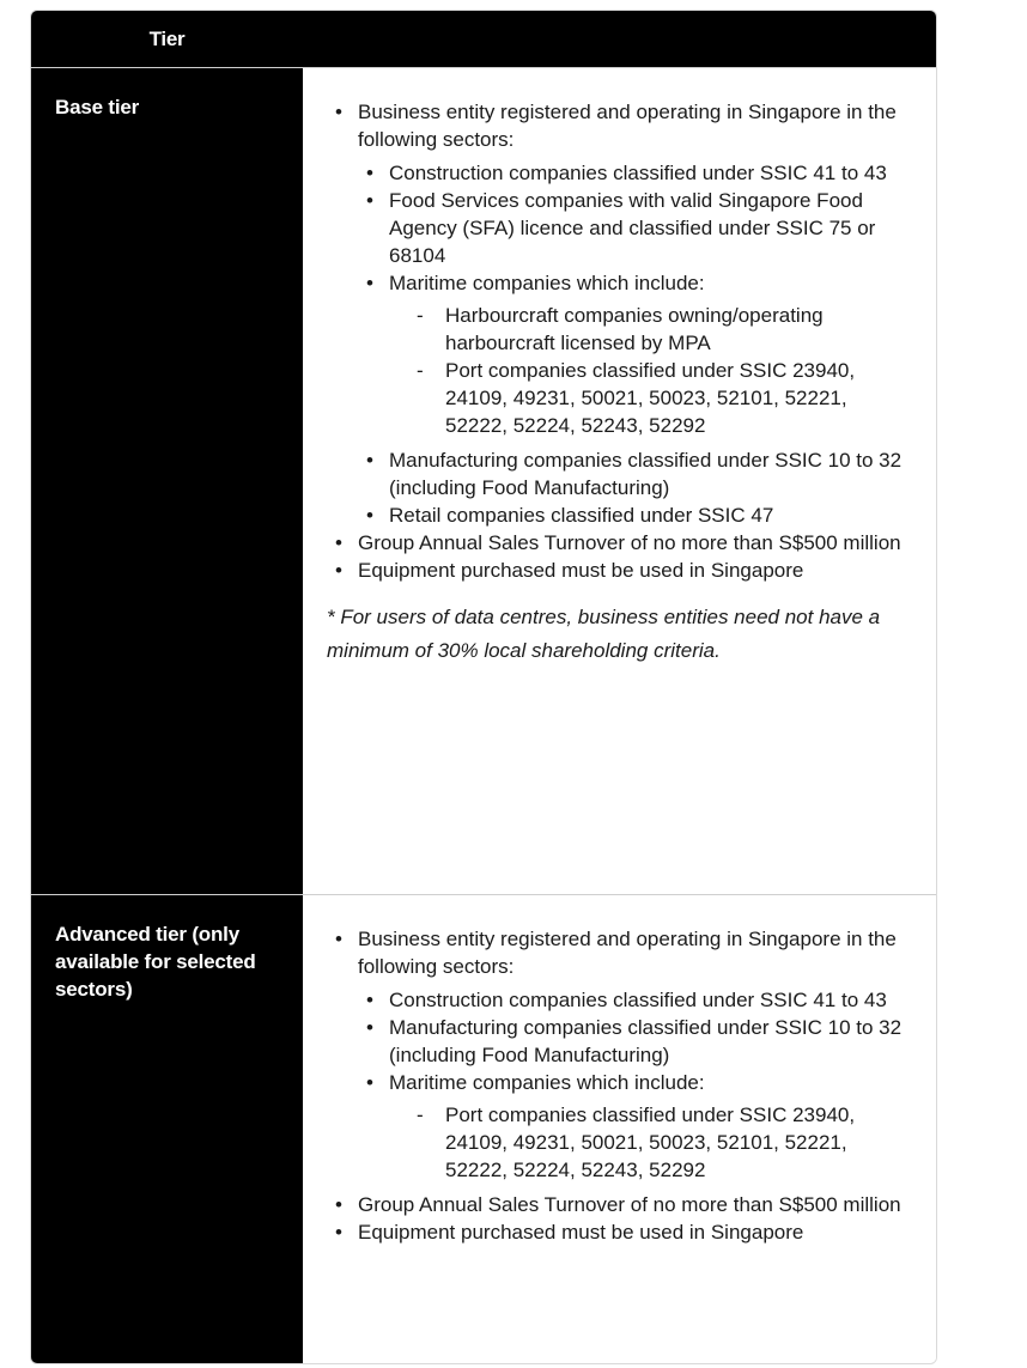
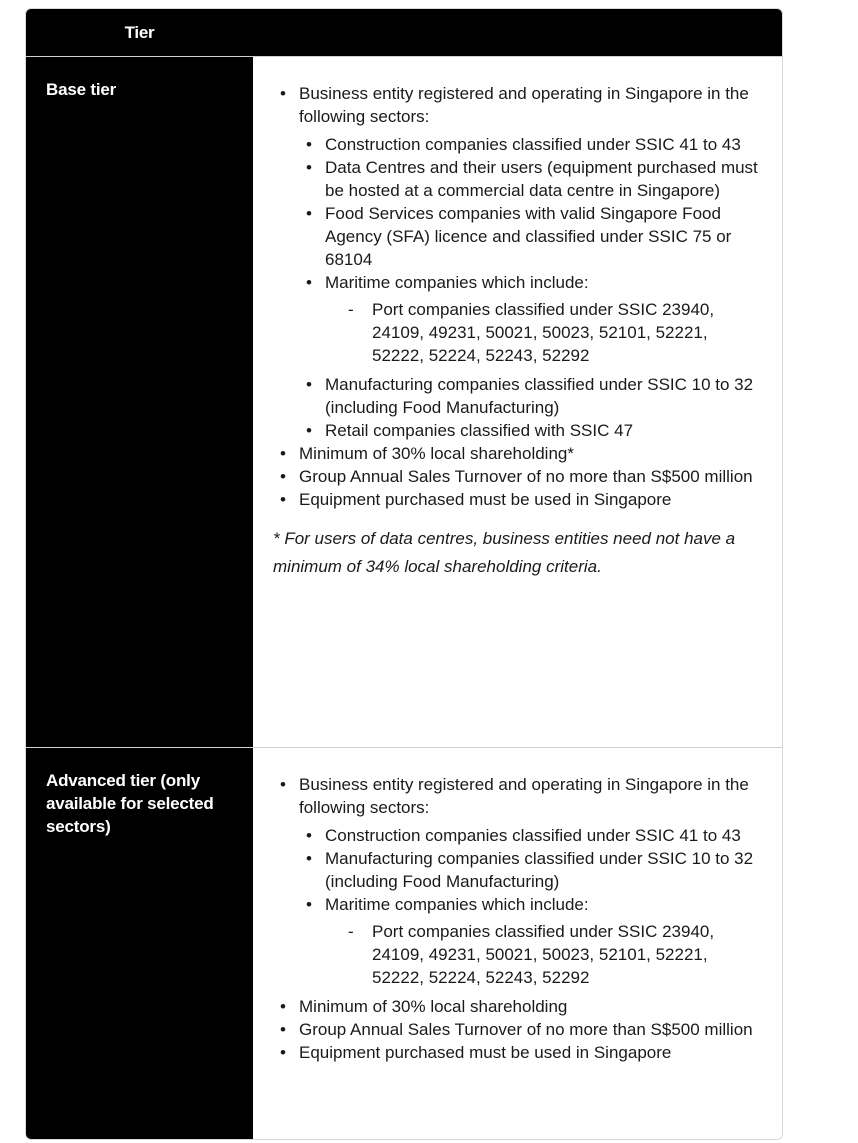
  Tier
  Base tier
  Business entity registered and operating in Singapore in the following sectors:
  Construction companies classified under SSIC 41 to 43
+ Data Centres and their users (equipment purchased must be hosted at a commercial data centre in Singapore)
  Food Services companies with valid Singapore Food Agency (SFA) licence and classified under SSIC 75 or 68104
  Maritime companies which include:
- Harbourcraft companies owning/operating harbourcraft licensed by MPA
  Port companies classified under SSIC 23940, 24109, 49231, 50021, 50023, 52101, 52221, 52222, 52224, 52243, 52292
  Manufacturing companies classified under SSIC 10 to 32 (including Food Manufacturing)
- Retail companies classified under SSIC 47
+ Retail companies classified with SSIC 47
+ Minimum of 30% local shareholding*
  Group Annual Sales Turnover of no more than S$500 million
  Equipment purchased must be used in Singapore
- * For users of data centres, business entities need not have a minimum of 30% local shareholding criteria.
+ * For users of data centres, business entities need not have a minimum of 34% local shareholding criteria.
  Advanced tier (only available for selected sectors)
  Business entity registered and operating in Singapore in the following sectors:
  Construction companies classified under SSIC 41 to 43
  Manufacturing companies classified under SSIC 10 to 32 (including Food Manufacturing)
  Maritime companies which include:
  Port companies classified under SSIC 23940, 24109, 49231, 50021, 50023, 52101, 52221, 52222, 52224, 52243, 52292
+ Minimum of 30% local shareholding
  Group Annual Sales Turnover of no more than S$500 million
  Equipment purchased must be used in Singapore
